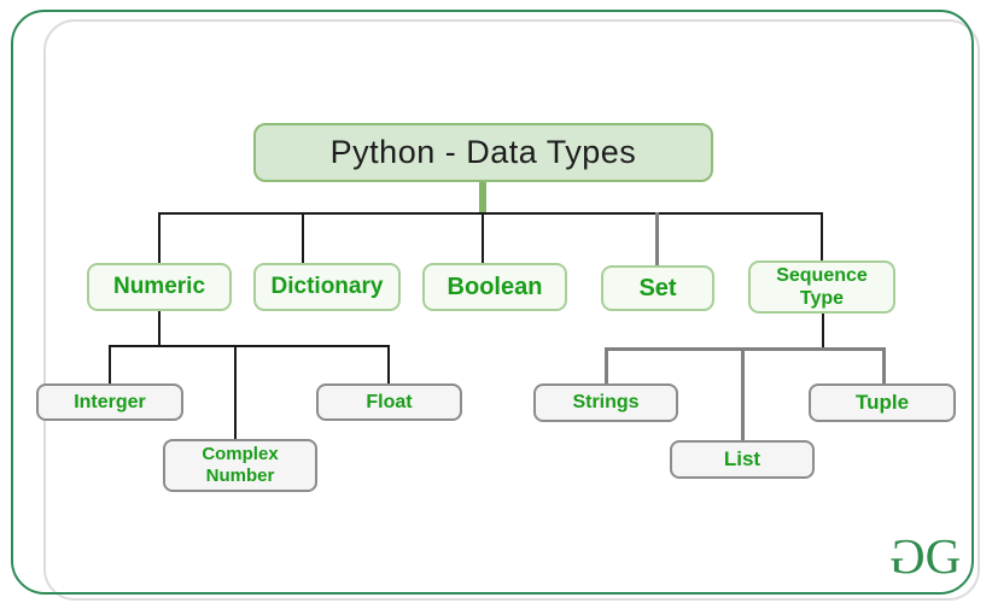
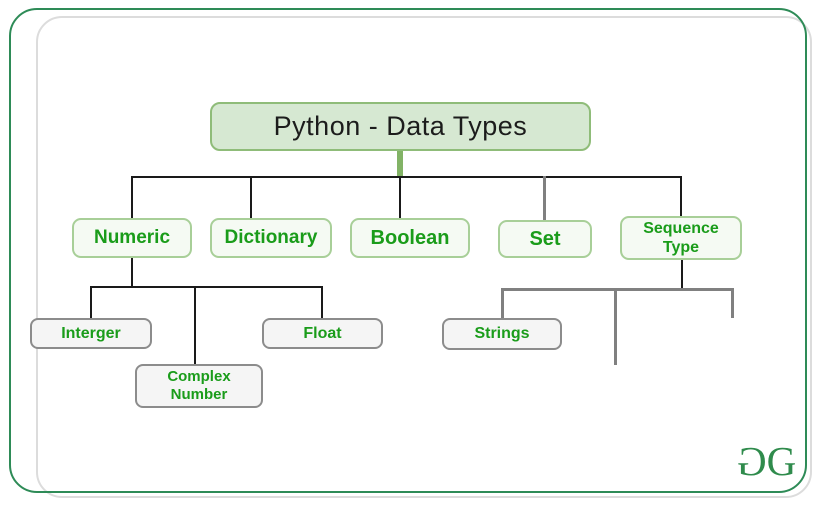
  Python - Data Types
  Numeric
  Dictionary
  Boolean
  Set
  Sequence Type
  Interger
  Complex Number
  Float
  Strings
- List
- Tuple
